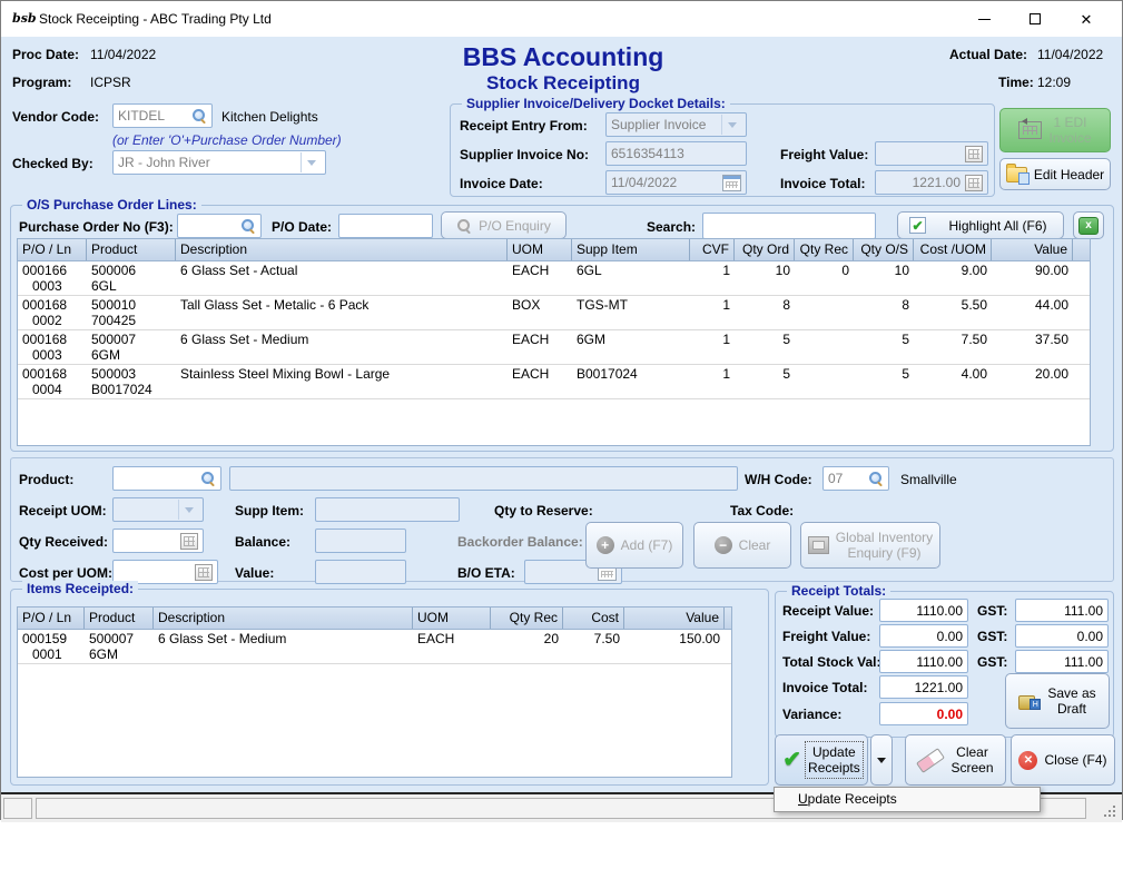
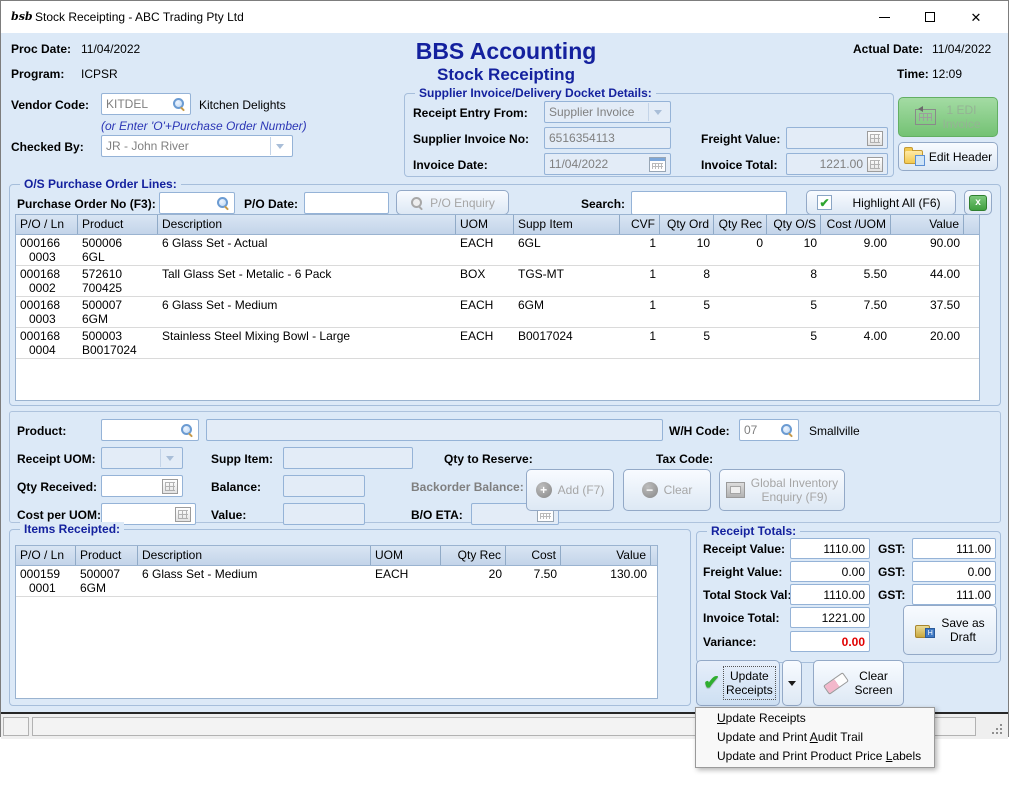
  bsb
  Stock Receipting - ABC Trading Pty Ltd
  ✕
  Proc Date:
  11/04/2022
  Program:
  ICPSR
  BBS Accounting
  Stock Receipting
  Actual Date:
  11/04/2022
  Time:
  12:09
  Vendor Code:
  KITDEL
  Kitchen Delights
  (or Enter 'O'+Purchase Order Number)
  Checked By:
  JR - John River
  Supplier Invoice/Delivery Docket Details:
  Receipt Entry From:
  Supplier Invoice
  Supplier Invoice No:
  6516354113
  Freight Value:
  Invoice Date:
  11/04/2022
  Invoice Total:
  1221.00
  1 EDI
  Invoice
  Edit Header
  O/S Purchase Order Lines:
  Purchase Order No (F3):
  P/O Date:
  P/O Enquiry
  Search:
  ✔
  Highlight All (F6)
  P/O / Ln
  Product
  Description
  UOM
  Supp Item
  CVF
  Qty Ord
  Qty Rec
  Qty O/S
  Cost /UOM
  Value
  000166
  0003
  500006
  6GL
  6 Glass Set - Actual
  EACH
  6GL
  1
  10
  0
  10
  9.00
  90.00
  000168
  0002
- 500010
+ 572610
  700425
  Tall Glass Set - Metalic - 6 Pack
  BOX
  TGS-MT
  1
  8
  8
  5.50
  44.00
  000168
  0003
  500007
  6GM
  6 Glass Set - Medium
  EACH
  6GM
  1
  5
  5
  7.50
  37.50
  000168
  0004
  500003
  B0017024
  Stainless Steel Mixing Bowl - Large
  EACH
  B0017024
  1
  5
  5
  4.00
  20.00
  Product:
  W/H Code:
  07
  Smallville
  Receipt UOM:
  Supp Item:
  Qty to Reserve:
  Tax Code:
  Qty Received:
  Balance:
  Backorder Balance:
  Cost per UOM:
  Value:
  B/O ETA:
  +
  Add (F7)
  −
  Clear
  Global Inventory
  Enquiry (F9)
  Items Receipted:
  P/O / Ln
  Product
  Description
  UOM
  Qty Rec
  Cost
  Value
  000159
  0001
  500007
  6GM
  6 Glass Set - Medium
  EACH
  20
  7.50
- 150.00
+ 130.00
  Receipt Totals:
  Receipt Value:
  1110.00
  GST:
  111.00
  Freight Value:
  0.00
  GST:
  0.00
  Total Stock Val
  1110.00
  GST:
  111.00
  Invoice Total:
  1221.00
  Variance:
  0.00
  Save as
  Draft
  ✔
  Update
  Receipts
  Clear
  Screen
- Close (F4)
  Update Receipts
+ Update and Print Audit Trail
+ Update and Print Product Price Labels
